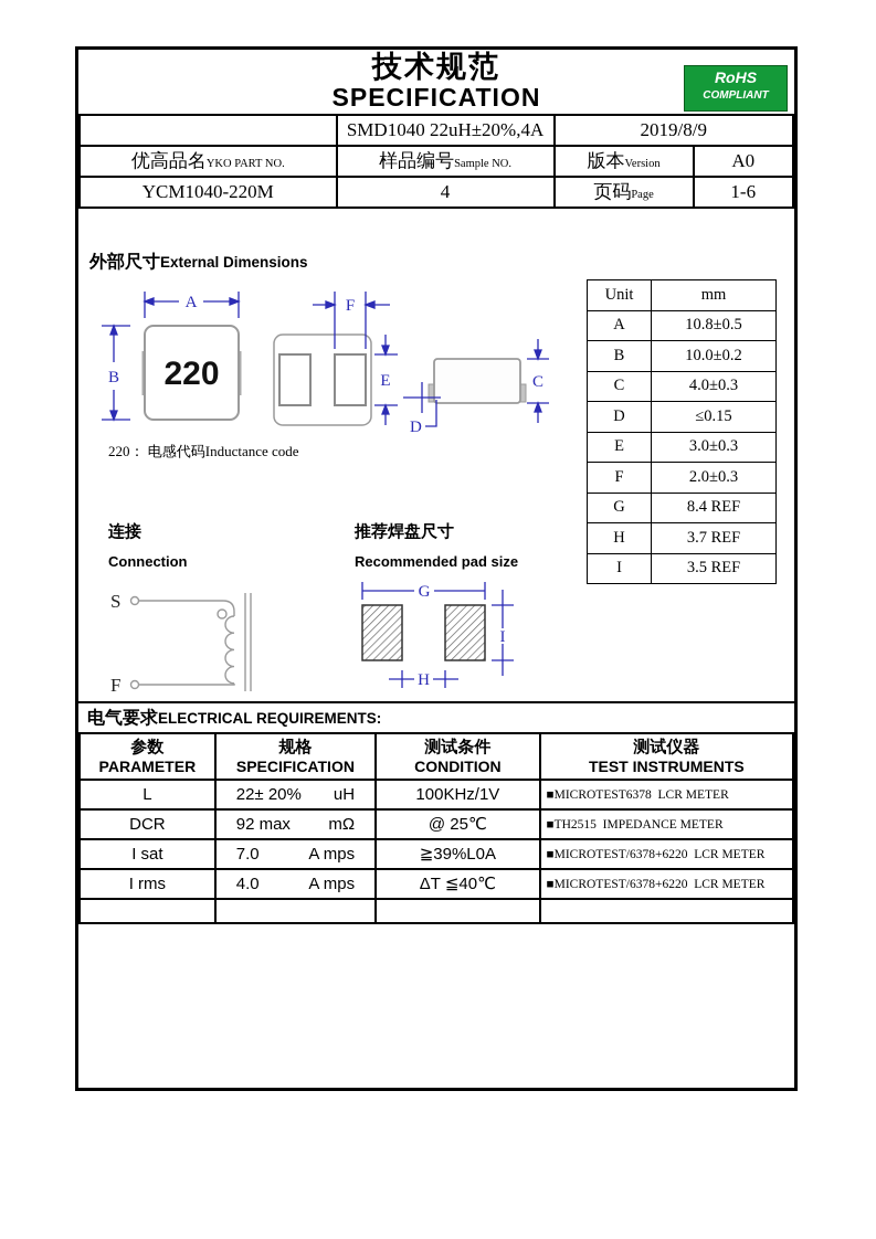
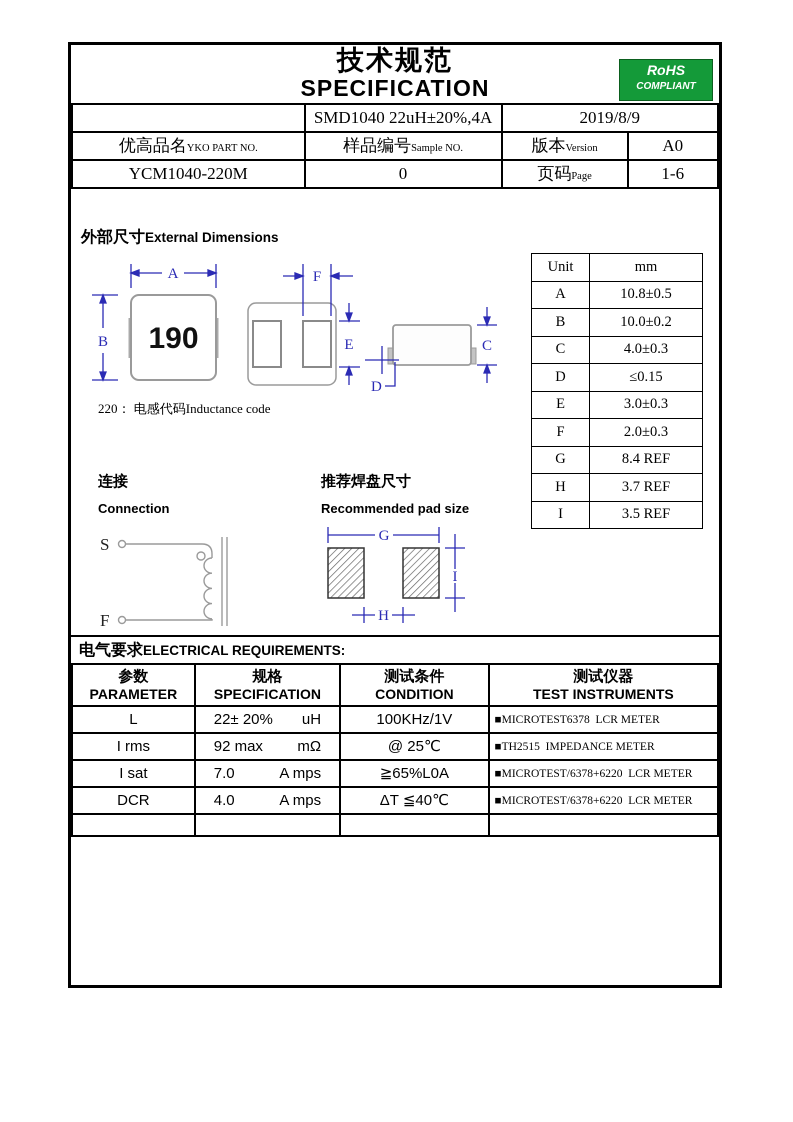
  技术规范
  SPECIFICATION
  RoHS
  COMPLIANT
  	SMD1040 22uH±20%,4A	2019/8/9
  优高品名YKO PART NO.	样品编号Sample NO.	版本Version	A0
- YCM1040-220M	4	页码Page	1-6
+ YCM1040-220M	0	页码Page	1-6
  外部尺寸External Dimensions
  A
  B
- 220
+ 190
  F
  E
  C
  D
  220： 电感代码Inductance code
  Unit	mm
  A	10.8±0.5
  B	10.0±0.2
  C	4.0±0.3
  D	≤0.15
  E	3.0±0.3
  F	2.0±0.3
  G	8.4 REF
  H	3.7 REF
  I	3.5 REF
  连接
  Connection
  S
  F
  推荐焊盘尺寸
  Recommended pad size
  G
  H
  I
  电气要求ELECTRICAL REQUIREMENTS:
  参数 PARAMETER	规格 SPECIFICATION	测试条件 CONDITION	测试仪器 TEST INSTRUMENTS
  L	22± 20% uH	100KHz/1V	■MICROTEST6378 LCR METER
- DCR	92 max mΩ	@ 25℃	■TH2515 IMPEDANCE METER
+ I rms	92 max mΩ	@ 25℃	■TH2515 IMPEDANCE METER
- I sat	7.0 A mps	≧39%L0A	■MICROTEST/6378+6220 LCR METER
+ I sat	7.0 A mps	≧65%L0A	■MICROTEST/6378+6220 LCR METER
- I rms	4.0 A mps	ΔT ≦40℃	■MICROTEST/6378+6220 LCR METER
+ DCR	4.0 A mps	ΔT ≦40℃	■MICROTEST/6378+6220 LCR METER
